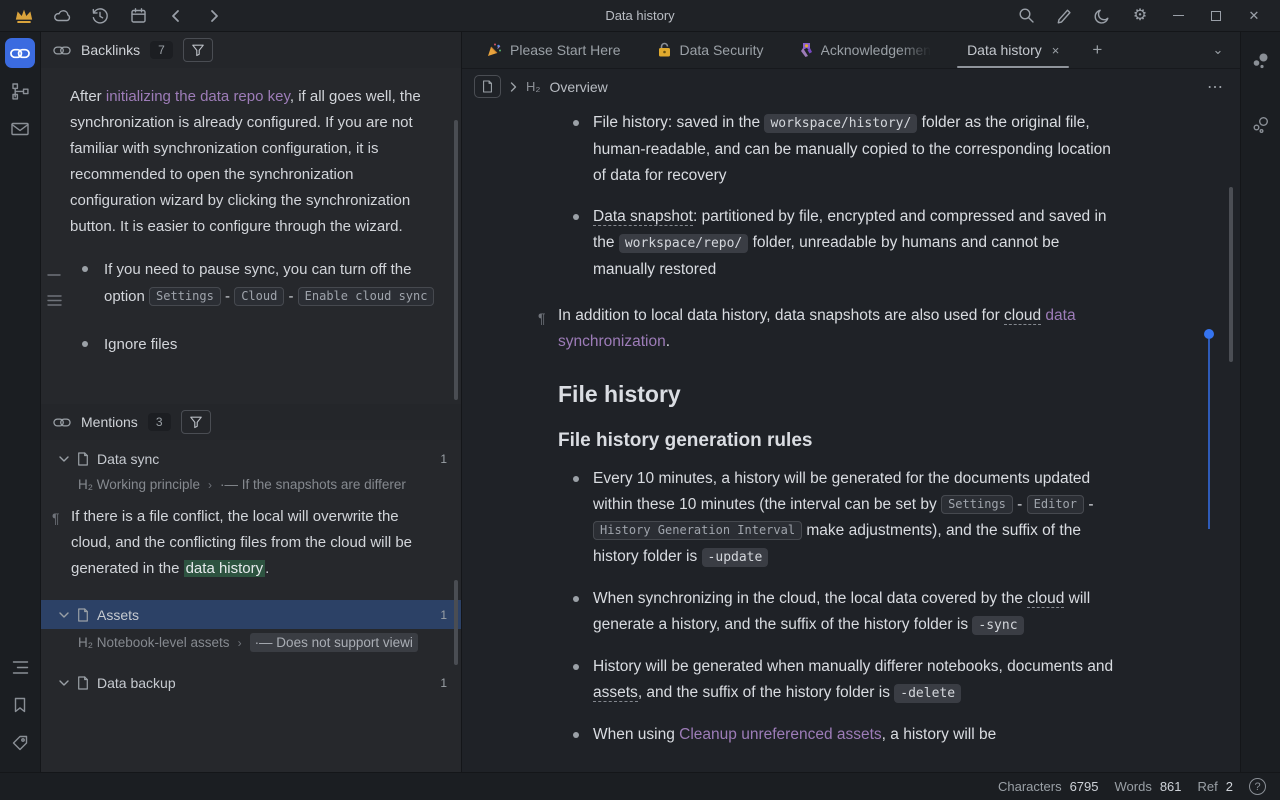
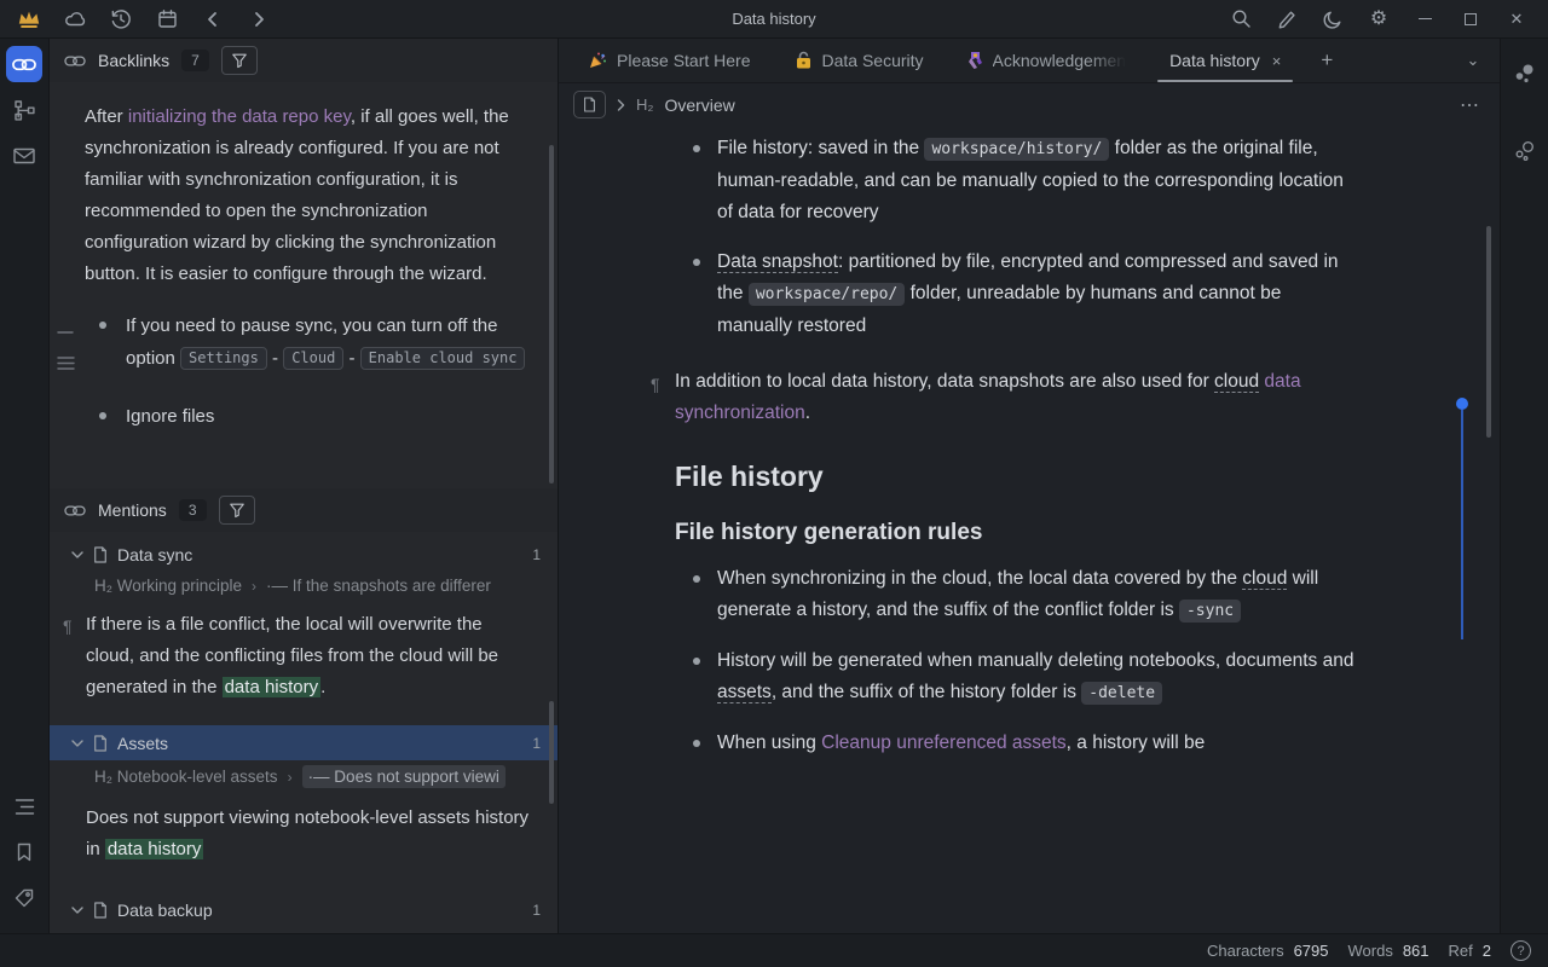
  Data history
  ⚙
  ✕
  Backlinks
  7
  After initializing the data repo key, if all goes well, the synchronization is already configured. If you are not familiar with synchronization configuration, it is recommended to open the synchronization configuration wizard by clicking the synchronization button. It is easier to configure through the wizard.
  If you need to pause sync, you can turn off the option Settings - Cloud - Enable cloud sync
  Ignore files
  Mentions
  3
  Data sync
  1
  H₂ Working principle
  ›
  ·— If the snapshots are differer
  ¶
  If there is a file conflict, the local will overwrite the cloud, and the conflicting files from the cloud will be generated in the data history.
  Assets
  1
  H₂ Notebook-level assets
  ›
  ·— Does not support viewi
+ Does not support viewing notebook-level assets history in data history
  Data backup
  1
  Please Start Here
  Data Security
  Acknowledgemen
  Data history
  ×
  +
  ⌄
  H₂
  Overview
  ⋯
  File history: saved in the workspace/history/ folder as the original file, human-readable, and can be manually copied to the corresponding location of data for recovery
  Data snapshot: partitioned by file, encrypted and compressed and saved in the workspace/repo/ folder, unreadable by humans and cannot be manually restored
  ¶
  In addition to local data history, data snapshots are also used for cloud data synchronization.
  File history
  File history generation rules
- Every 10 minutes, a history will be generated for the documents updated within these 10 minutes (the interval can be set by Settings - Editor - History Generation Interval make adjustments), and the suffix of the history folder is -update
- When synchronizing in the cloud, the local data covered by the cloud will generate a history, and the suffix of the history folder is -sync
+ When synchronizing in the cloud, the local data covered by the cloud will generate a history, and the suffix of the conflict folder is -sync
- History will be generated when manually differer notebooks, documents and assets, and the suffix of the history folder is -delete
+ History will be generated when manually deleting notebooks, documents and assets, and the suffix of the history folder is -delete
  When using Cleanup unreferenced assets, a history will be
  Characters
  6795
  Words
  861
  Ref
  2
  ?
